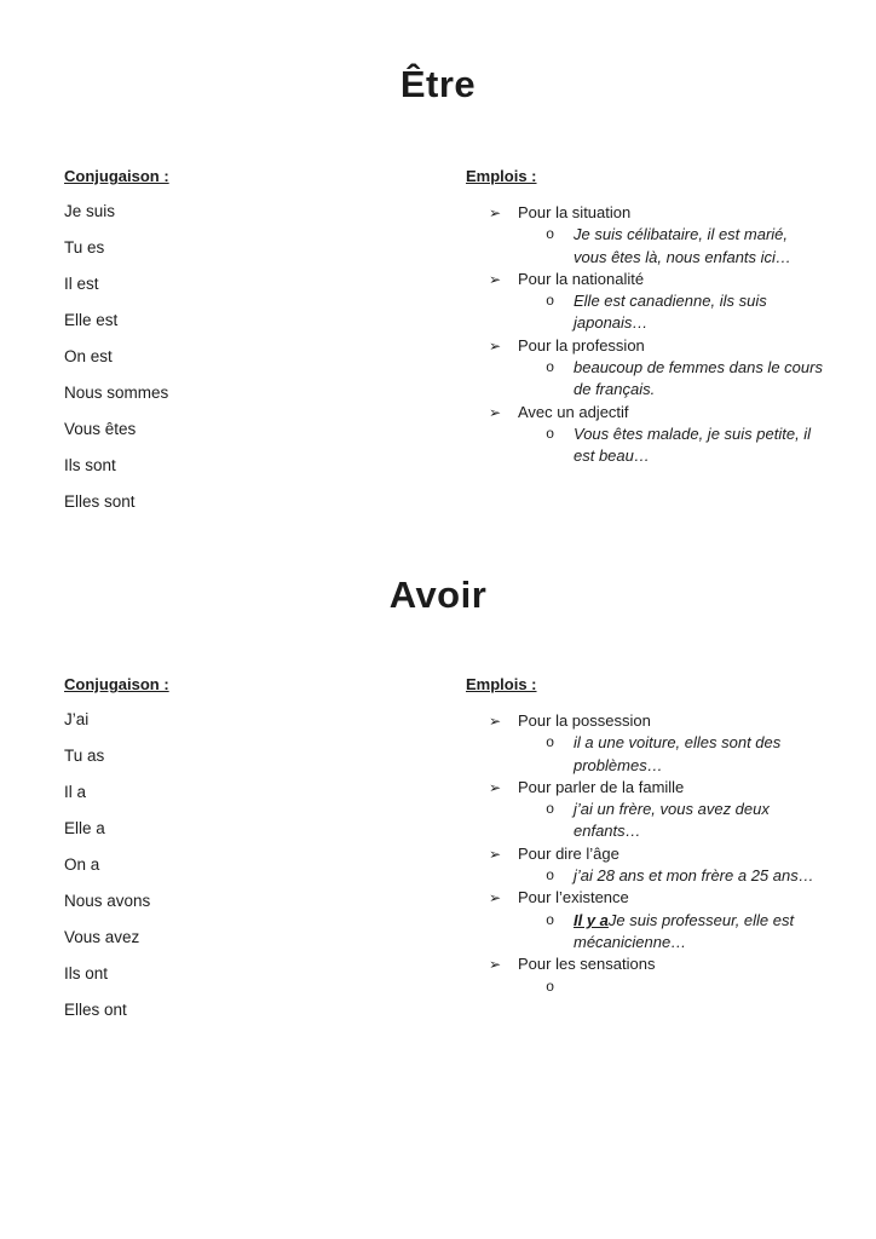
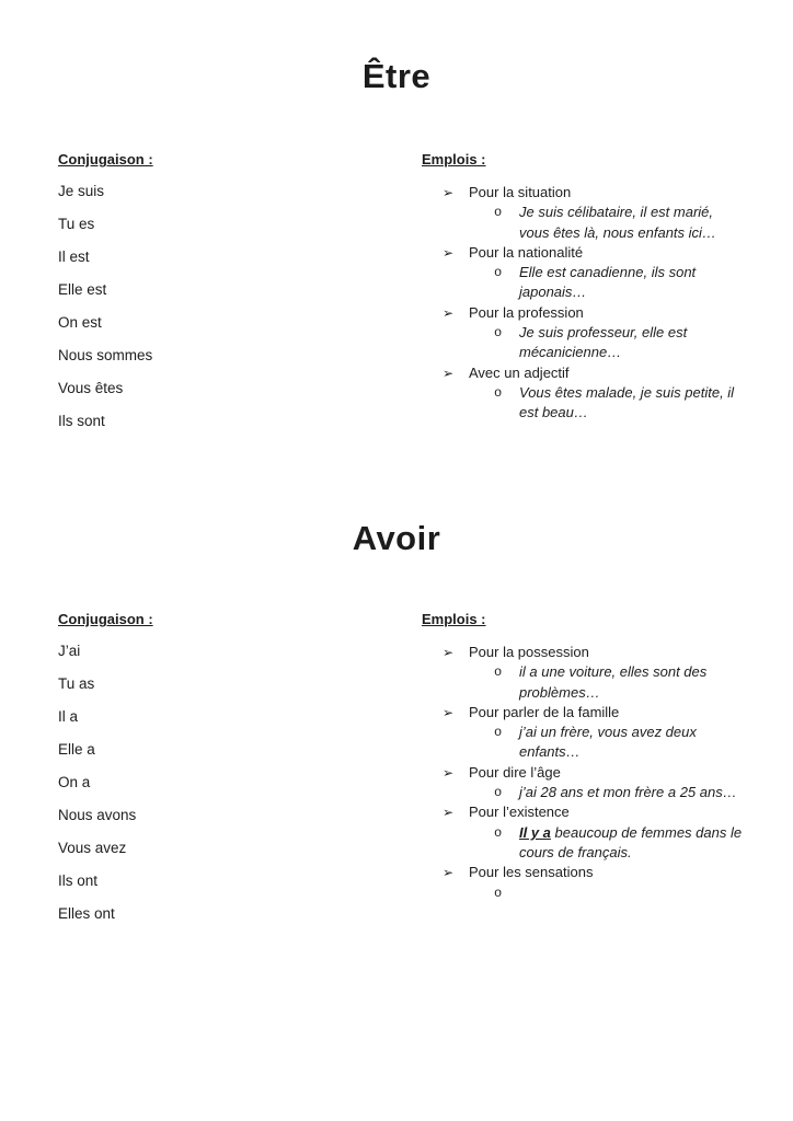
  Être
  Conjugaison :
  Je suis
  Tu es
  Il est
  Elle est
  On est
  Nous sommes
  Vous êtes
  Ils sont
- Elles sont
  Emplois :
  ➢
  Pour la situation
  o
  Je suis célibataire, il est marié, vous êtes là, nous enfants ici…
  ➢
  Pour la nationalité
  o
- Elle est canadienne, ils suis japonais…
+ Elle est canadienne, ils sont japonais…
  ➢
  Pour la profession
  o
- beaucoup de femmes dans le cours de français.
+ Je suis professeur, elle est mécanicienne…
  ➢
  Avec un adjectif
  o
  Vous êtes malade, je suis petite, il est beau…
  Avoir
  Conjugaison :
  J’ai
  Tu as
  Il a
  Elle a
  On a
  Nous avons
  Vous avez
  Ils ont
  Elles ont
  Emplois :
  ➢
  Pour la possession
  o
  il a une voiture, elles sont des problèmes…
  ➢
  Pour parler de la famille
  o
  j’ai un frère, vous avez deux enfants…
  ➢
  Pour dire l’âge
  o
  j’ai 28 ans et mon frère a 25 ans…
  ➢
  Pour l’existence
  o
- Il y aJe suis professeur, elle est mécanicienne…
+ Il y a beaucoup de femmes dans le cours de français.
  ➢
  Pour les sensations
  o
